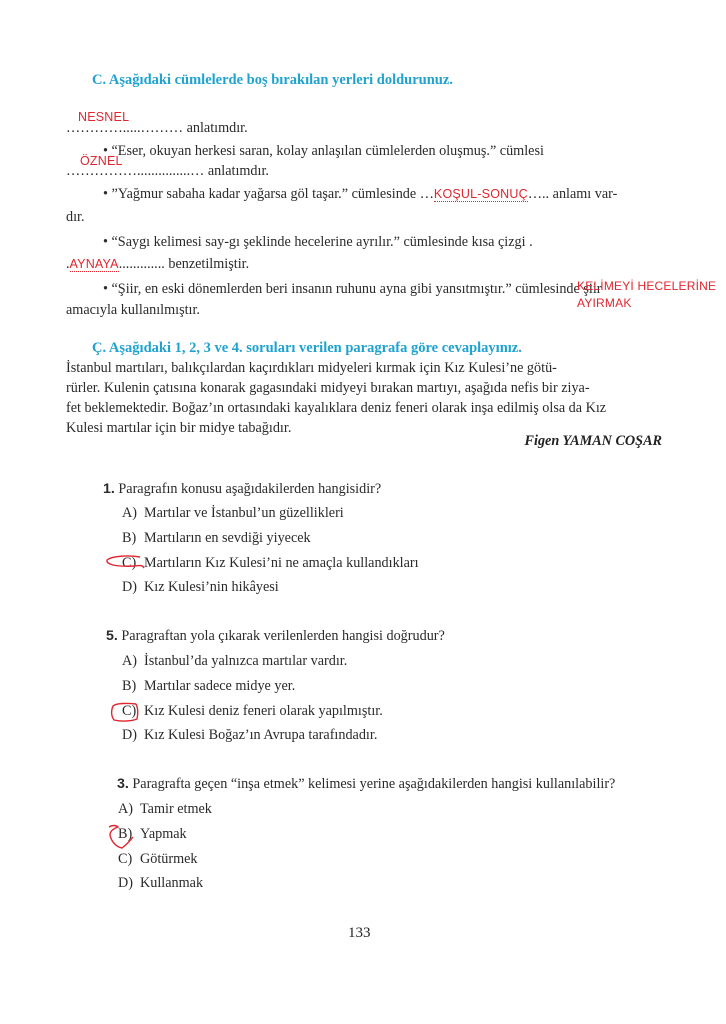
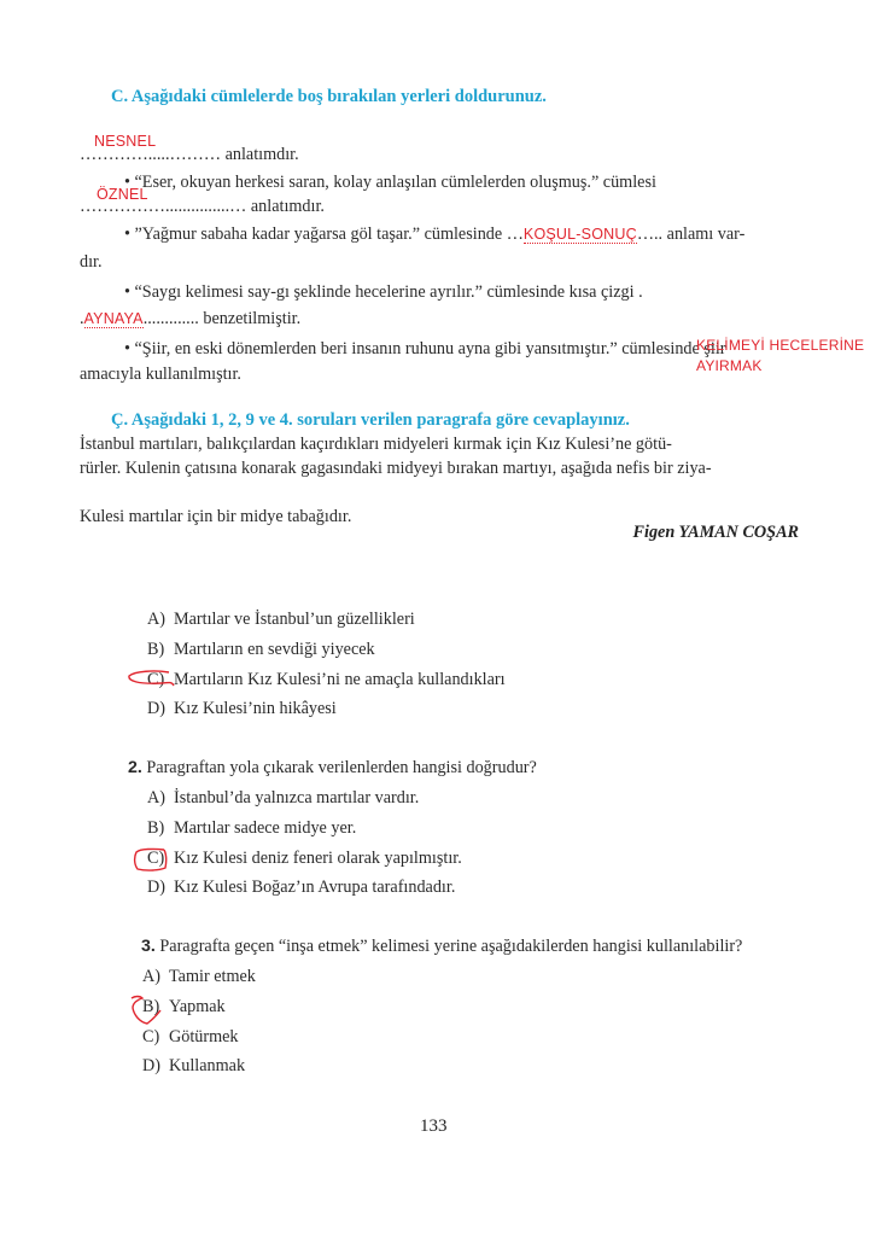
  C. Aşağıdaki cümlelerde boş bırakılan yerleri doldurunuz.
  NESNEL
  ………….....……… anlatımdır.
  • “Eser, okuyan herkesi saran, kolay anlaşılan cümlelerden oluşmuş.” cümlesi
  ÖZNEL
  ……………...............… anlatımdır.
  • ”Yağmur sabaha kadar yağarsa göl taşar.” cümlesinde …KOŞUL-SONUÇ….. anlamı var-
  dır.
  • “Saygı kelimesi say-gı şeklinde hecelerine ayrılır.” cümlesinde kısa çizgi .
  .AYNAYA............. benzetilmiştir.
  • “Şiir, en eski dönemlerden beri insanın ruhunu ayna gibi yansıtmıştır.” cümlesinde şiir
  KELİMEYİ HECELERİNE
  AYIRMAK
  amacıyla kullanılmıştır.
- Ç. Aşağıdaki 1, 2, 3 ve 4. soruları verilen paragrafa göre cevaplayınız.
+ Ç. Aşağıdaki 1, 2, 9 ve 4. soruları verilen paragrafa göre cevaplayınız.
  İstanbul martıları, balıkçılardan kaçırdıkları midyeleri kırmak için Kız Kulesi’ne götü-
  rürler. Kulenin çatısına konarak gagasındaki midyeyi bırakan martıyı, aşağıda nefis bir ziya-
- fet beklemektedir. Boğaz’ın ortasındaki kayalıklara deniz feneri olarak inşa edilmiş olsa da Kız
  Kulesi martılar için bir midye tabağıdır.
  Figen YAMAN COŞAR
- 1. Paragrafın konusu aşağıdakilerden hangisidir?
  A) Martılar ve İstanbul’un güzellikleri
  B) Martıların en sevdiği yiyecek
  C) Martıların Kız Kulesi’ni ne amaçla kullandıkları
  D) Kız Kulesi’nin hikâyesi
- 5. Paragraftan yola çıkarak verilenlerden hangisi doğrudur?
+ 2. Paragraftan yola çıkarak verilenlerden hangisi doğrudur?
  A) İstanbul’da yalnızca martılar vardır.
  B) Martılar sadece midye yer.
  C) Kız Kulesi deniz feneri olarak yapılmıştır.
  D) Kız Kulesi Boğaz’ın Avrupa tarafındadır.
  3. Paragrafta geçen “inşa etmek” kelimesi yerine aşağıdakilerden hangisi kullanılabilir?
  A) Tamir etmek
  B) Yapmak
  C) Götürmek
  D) Kullanmak
  133
